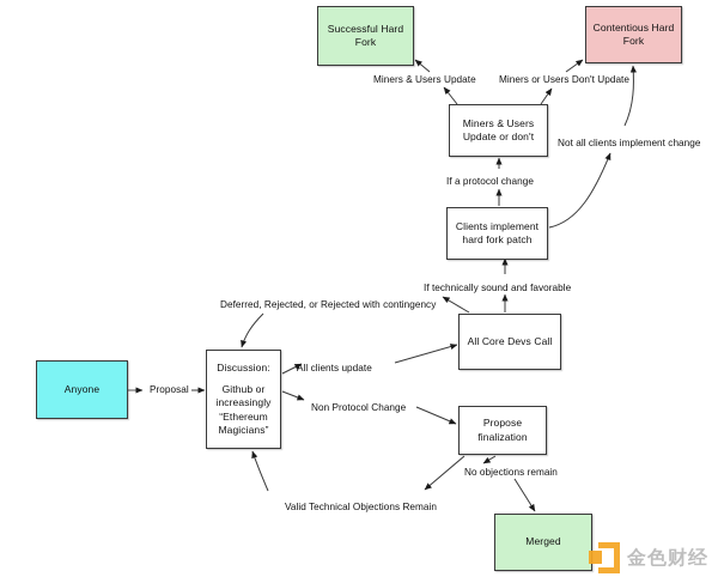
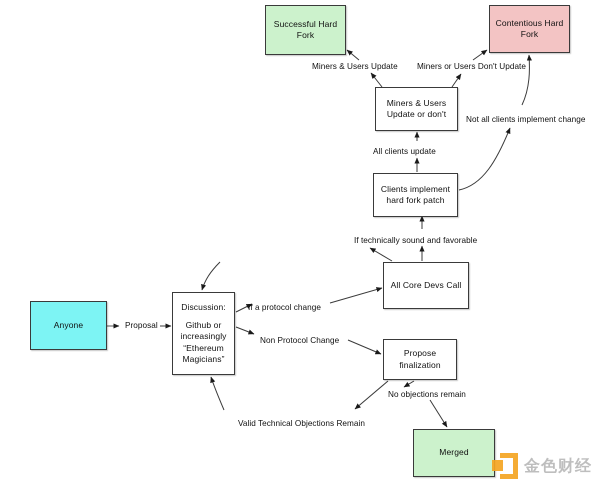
  Successful Hard
  Fork
  Contentious Hard
  Fork
  Miners & Users
  Update or don't
  Clients implement
  hard fork patch
  All Core Devs Call
  Discussion:
  Github or
  increasingly
  “Ethereum
  Magicians”
  Anyone
  Propose
  finalization
  Merged
  Miners & Users Update
  Miners or Users Don't Update
  Not all clients implement change
- If a protocol change
+ All clients update
  If technically sound and favorable
- Deferred, Rejected, or Rejected with contingency
- All clients update
+ If a protocol change
  Proposal
  Non Protocol Change
  No objections remain
  Valid Technical Objections Remain
  金色财经
